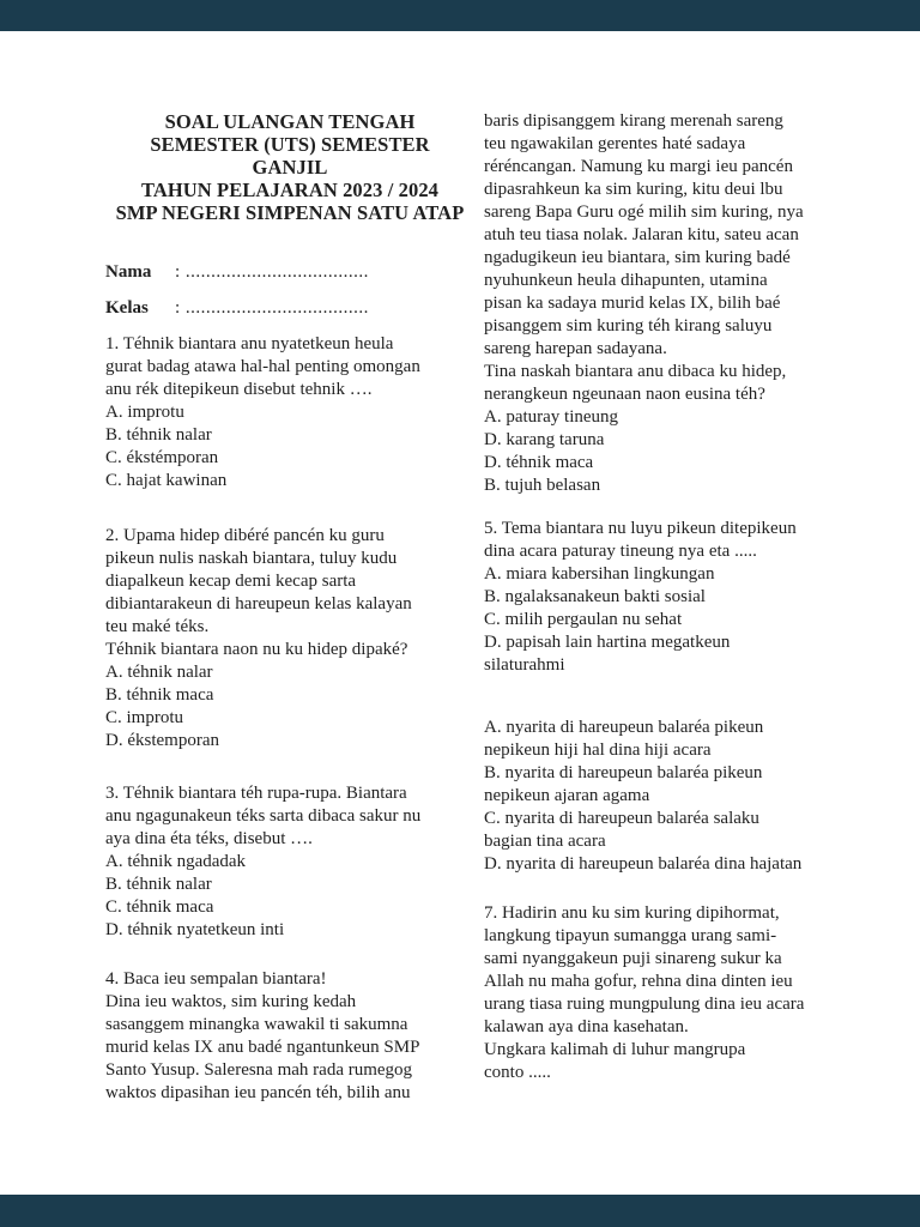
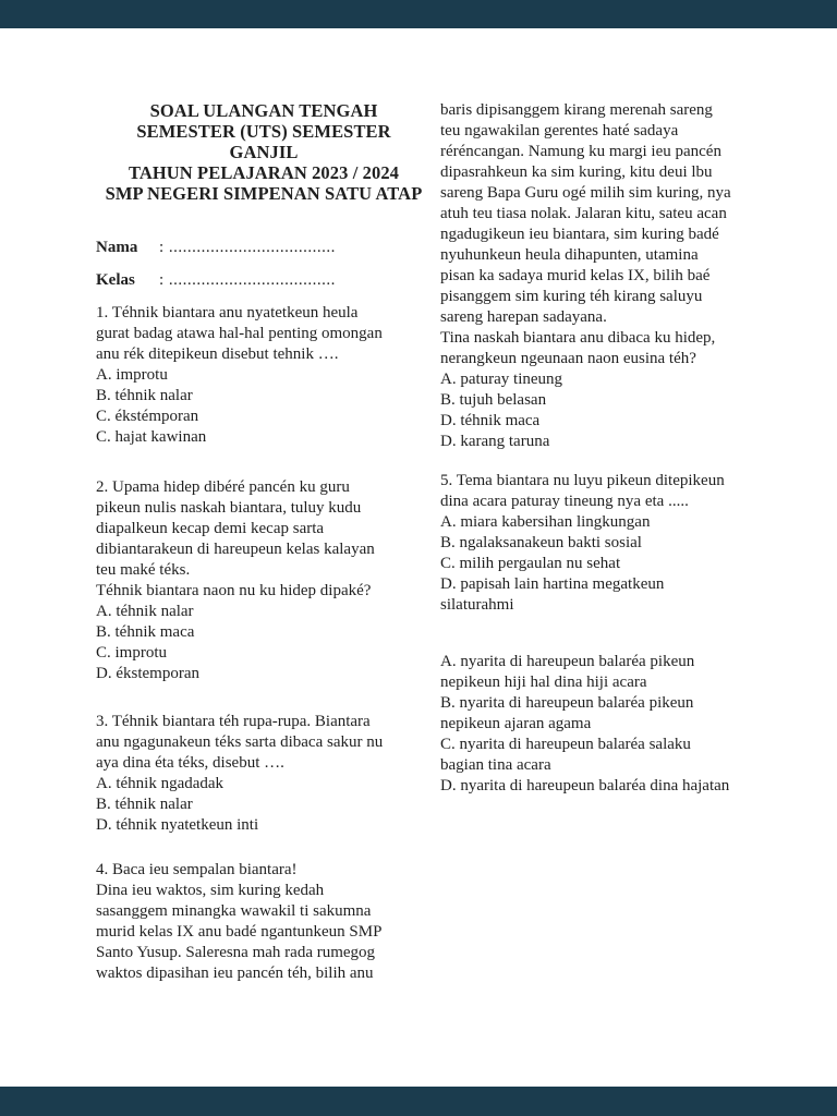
  SOAL ULANGAN TENGAH
  SEMESTER (UTS) SEMESTER
  GANJIL
  TAHUN PELAJARAN 2023 / 2024
  SMP NEGERI SIMPENAN SATU ATAP
  Nama : ....................................
  Kelas : ....................................
  1. Téhnik biantara anu nyatetkeun heula
  gurat badag atawa hal-hal penting omongan
  anu rék ditepikeun disebut tehnik ….
  A. improtu
  B. téhnik nalar
  C. ékstémporan
  C. hajat kawinan
  2. Upama hidep dibéré pancén ku guru
  pikeun nulis naskah biantara, tuluy kudu
  diapalkeun kecap demi kecap sarta
  dibiantarakeun di hareupeun kelas kalayan
  teu maké téks.
  Téhnik biantara naon nu ku hidep dipaké?
  A. téhnik nalar
  B. téhnik maca
  C. improtu
  D. ékstemporan
  3. Téhnik biantara téh rupa-rupa. Biantara
  anu ngagunakeun téks sarta dibaca sakur nu
  aya dina éta téks, disebut ….
  A. téhnik ngadadak
  B. téhnik nalar
- C. téhnik maca
  D. téhnik nyatetkeun inti
  4. Baca ieu sempalan biantara!
  Dina ieu waktos, sim kuring kedah
  sasanggem minangka wawakil ti sakumna
  murid kelas IX anu badé ngantunkeun SMP
  Santo Yusup. Saleresna mah rada rumegog
  waktos dipasihan ieu pancén téh, bilih anu
  baris dipisanggem kirang merenah sareng
  teu ngawakilan gerentes haté sadaya
  réréncangan. Namung ku margi ieu pancén
  dipasrahkeun ka sim kuring, kitu deui lbu
  sareng Bapa Guru ogé milih sim kuring, nya
  atuh teu tiasa nolak. Jalaran kitu, sateu acan
  ngadugikeun ieu biantara, sim kuring badé
  nyuhunkeun heula dihapunten, utamina
  pisan ka sadaya murid kelas IX, bilih baé
  pisanggem sim kuring téh kirang saluyu
  sareng harepan sadayana.
  Tina naskah biantara anu dibaca ku hidep,
  nerangkeun ngeunaan naon eusina téh?
  A. paturay tineung
- D. karang taruna
+ B. tujuh belasan
  D. téhnik maca
- B. tujuh belasan
+ D. karang taruna
  5. Tema biantara nu luyu pikeun ditepikeun
  dina acara paturay tineung nya eta .....
  A. miara kabersihan lingkungan
  B. ngalaksanakeun bakti sosial
  C. milih pergaulan nu sehat
  D. papisah lain hartina megatkeun
  silaturahmi
  A. nyarita di hareupeun balaréa pikeun
  nepikeun hiji hal dina hiji acara
  B. nyarita di hareupeun balaréa pikeun
  nepikeun ajaran agama
  C. nyarita di hareupeun balaréa salaku
  bagian tina acara
  D. nyarita di hareupeun balaréa dina hajatan
- 7. Hadirin anu ku sim kuring dipihormat,
- langkung tipayun sumangga urang sami-
- sami nyanggakeun puji sinareng sukur ka
- Allah nu maha gofur, rehna dina dinten ieu
- urang tiasa ruing mungpulung dina ieu acara
- kalawan aya dina kasehatan.
- Ungkara kalimah di luhur mangrupa
- conto .....
